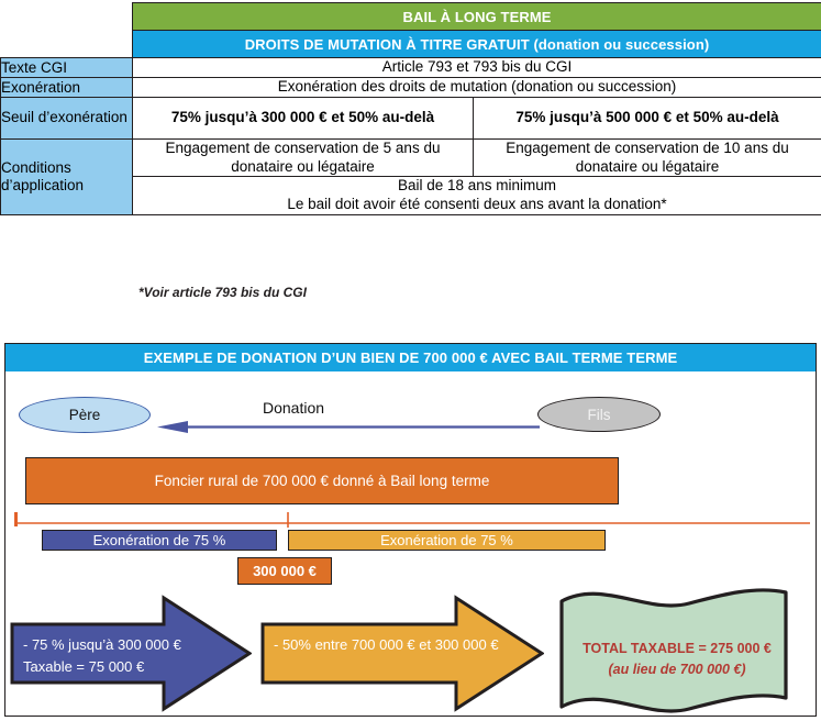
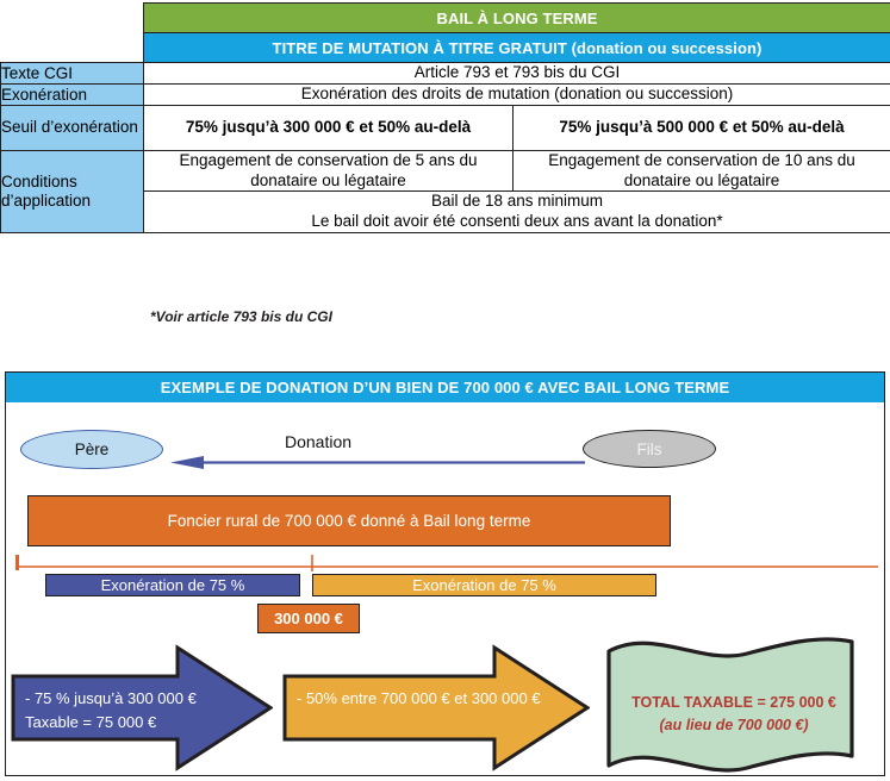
  	BAIL À LONG TERME
- 	DROITS DE MUTATION À TITRE GRATUIT (donation ou succession)
+ 	TITRE DE MUTATION À TITRE GRATUIT (donation ou succession)
  Texte CGI	Article 793 et 793 bis du CGI
  Exonération	Exonération des droits de mutation (donation ou succession)
  Seuil d’exonération	75% jusqu’à 300 000 € et 50% au-delà	75% jusqu’à 500 000 € et 50% au-delà
  Conditions d’application	Engagement de conservation de 5 ans du donataire ou légataire	Engagement de conservation de 10 ans du donataire ou légataire
  Bail de 18 ans minimum Le bail doit avoir été consenti deux ans avant la donation*
  *Voir article 793 bis du CGI
- EXEMPLE DE DONATION D’UN BIEN DE 700 000 € AVEC BAIL TERME TERME
+ EXEMPLE DE DONATION D’UN BIEN DE 700 000 € AVEC BAIL LONG TERME
  Père
  Fils
  Donation
  Foncier rural de 700 000 € donné à Bail long terme
  Exonération de 75 %
  Exonération de 75 %
  300 000 €
  - 75 % jusqu’à 300 000 €
  Taxable = 75 000 €
  - 50% entre 700 000 € et 300 000 €
  TOTAL TAXABLE = 275 000 €
  (au lieu de 700 000 €)
